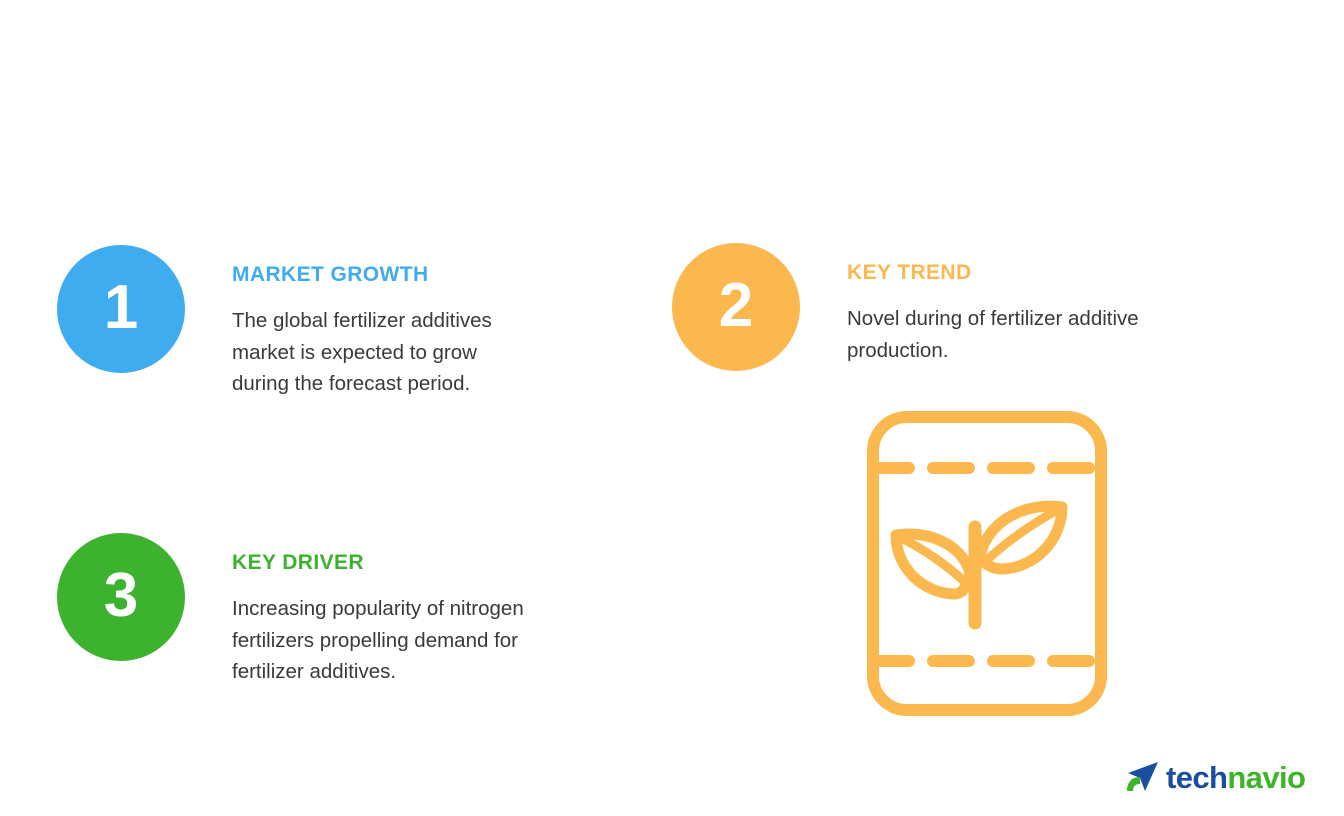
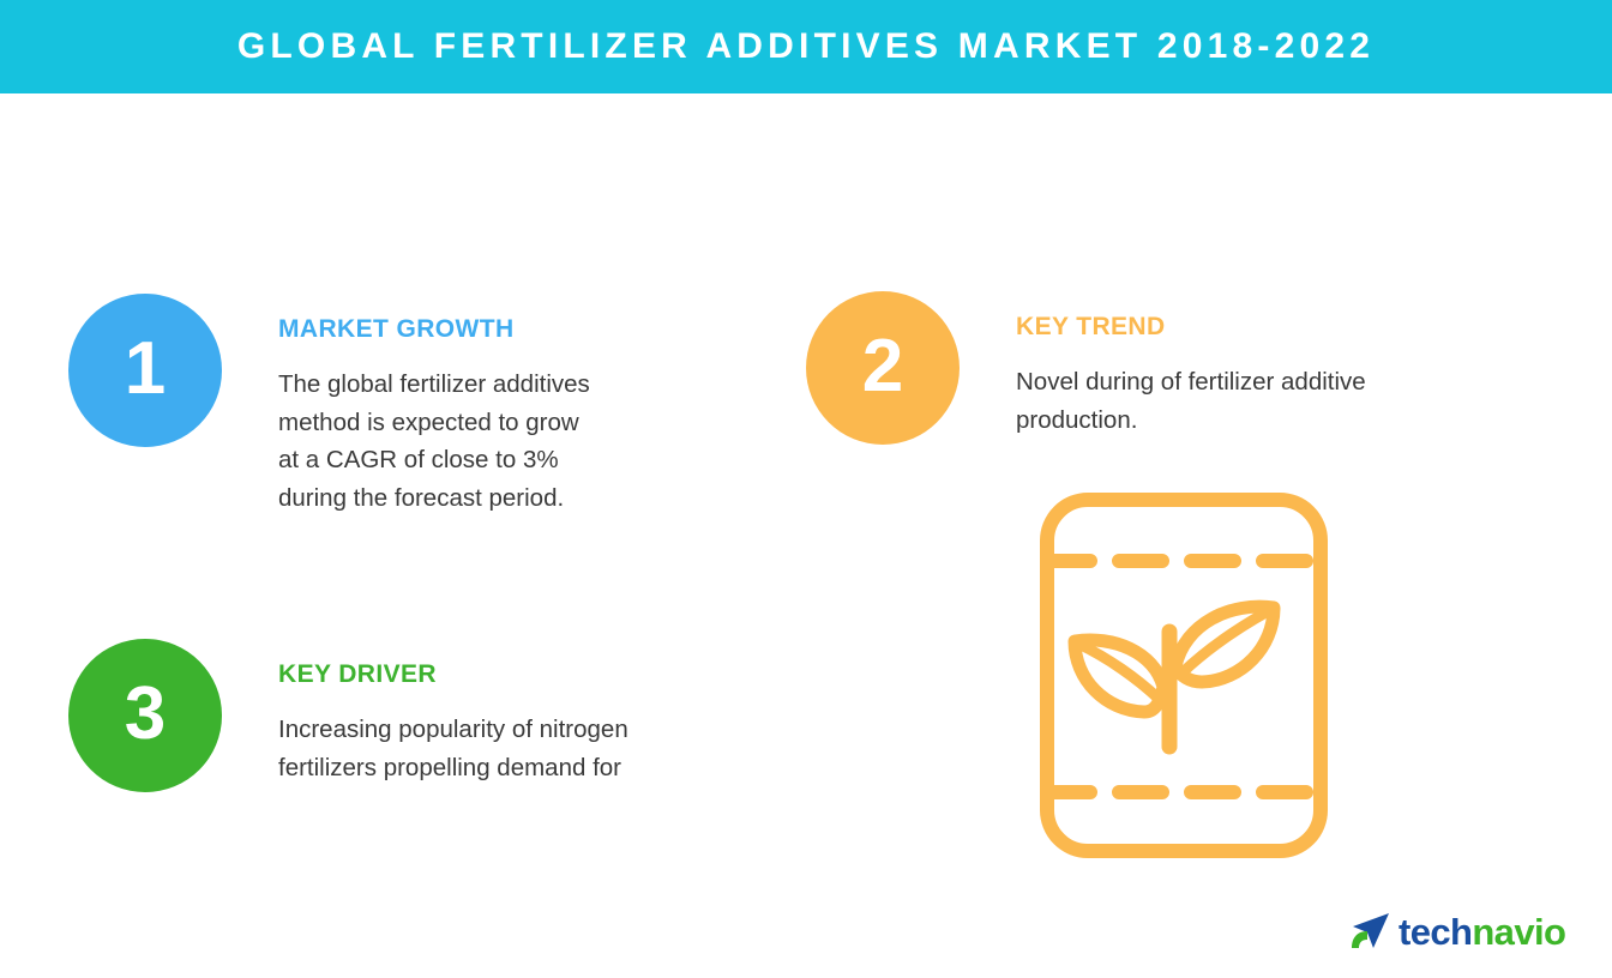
+ GLOBAL FERTILIZER ADDITIVES MARKET 2018-2022
  1
  MARKET GROWTH
  The global fertilizer additives
- market is expected to grow
+ method is expected to grow
+ at a CAGR of close to 3%
  during the forecast period.
  2
  KEY TREND
  Novel during of fertilizer additive
  production.
  3
  KEY DRIVER
  Increasing popularity of nitrogen
  fertilizers propelling demand for
- fertilizer additives.
  technavio
